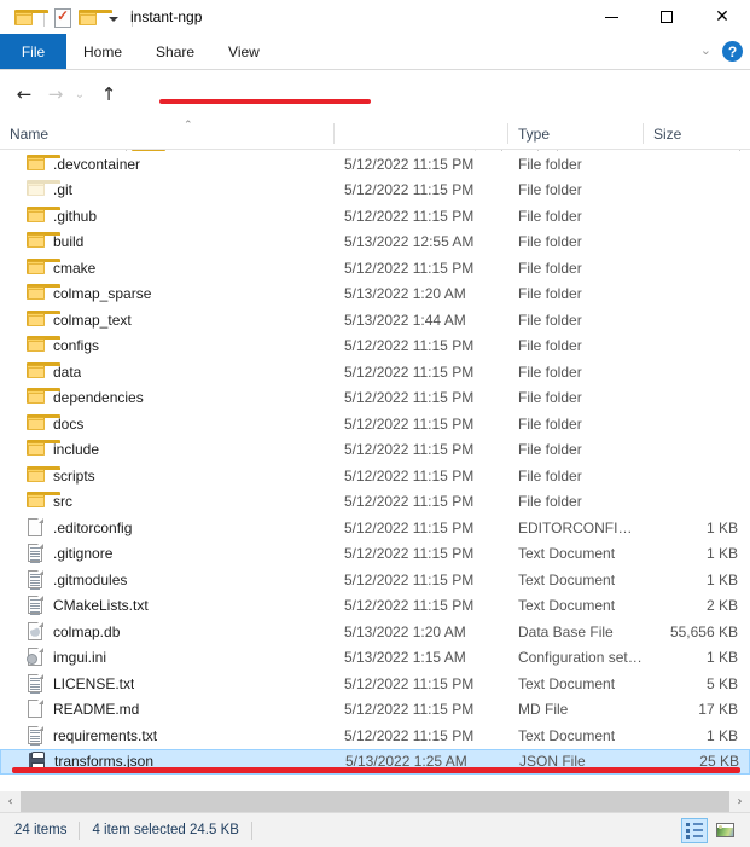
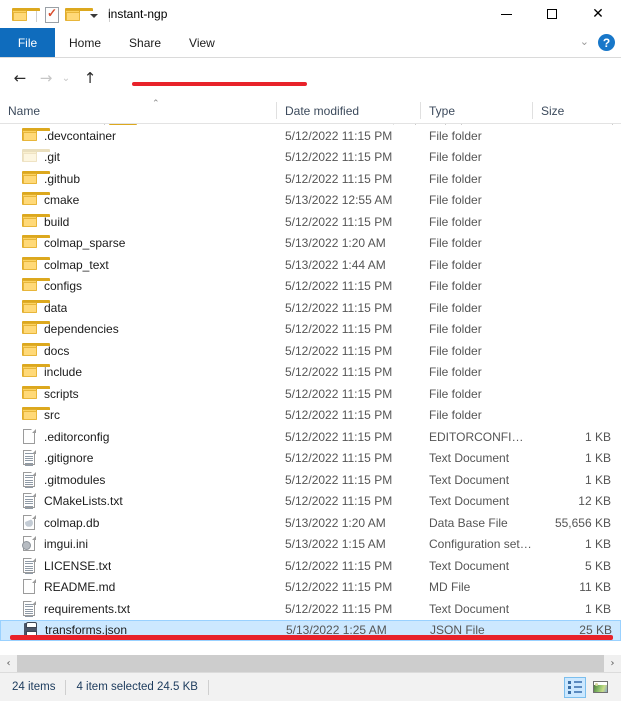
  instant-ngp
  ✕
  File
  Home
  Share
  View
  ⌄
  ?
  ←
  →
  ⌄
  ↑
  Name
  ⌃
+ Date modified
  Type
  Size
  .devcontainer
  5/12/2022 11:15 PM
  File folder
  .git
  5/12/2022 11:15 PM
  File folder
  .github
  5/12/2022 11:15 PM
  File folder
- build
+ cmake
  5/13/2022 12:55 AM
  File folder
- cmake
+ build
  5/12/2022 11:15 PM
  File folder
  colmap_sparse
  5/13/2022 1:20 AM
  File folder
  colmap_text
  5/13/2022 1:44 AM
  File folder
  configs
  5/12/2022 11:15 PM
  File folder
  data
  5/12/2022 11:15 PM
  File folder
  dependencies
  5/12/2022 11:15 PM
  File folder
  docs
  5/12/2022 11:15 PM
  File folder
  include
  5/12/2022 11:15 PM
  File folder
  scripts
  5/12/2022 11:15 PM
  File folder
  src
  5/12/2022 11:15 PM
  File folder
  .editorconfig
  5/12/2022 11:15 PM
  EDITORCONFIG F
  1 KB
  .gitignore
  5/12/2022 11:15 PM
  Text Document
  1 KB
  .gitmodules
  5/12/2022 11:15 PM
  Text Document
  1 KB
  CMakeLists.txt
  5/12/2022 11:15 PM
  Text Document
- 2 KB
+ 12 KB
  colmap.db
  5/13/2022 1:20 AM
  Data Base File
  55,656 KB
  imgui.ini
  5/13/2022 1:15 AM
  Configuration sett...
  1 KB
  LICENSE.txt
  5/12/2022 11:15 PM
  Text Document
  5 KB
  README.md
  5/12/2022 11:15 PM
  MD File
- 17 KB
+ 11 KB
  requirements.txt
  5/12/2022 11:15 PM
  Text Document
  1 KB
  transforms.json
  5/13/2022 1:25 AM
  JSON File
  25 KB
  ‹
  ›
  24 items
  4 item selected 24.5 KB
